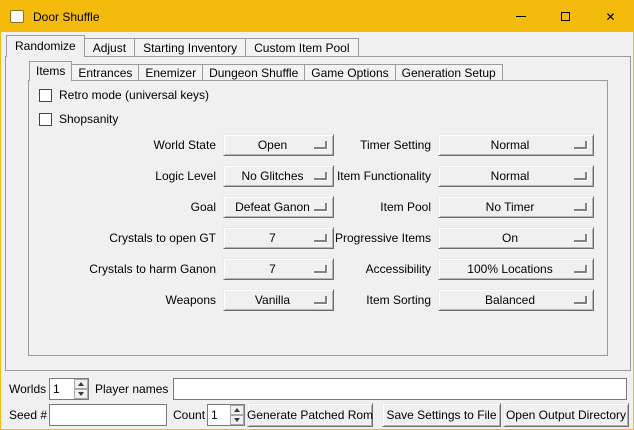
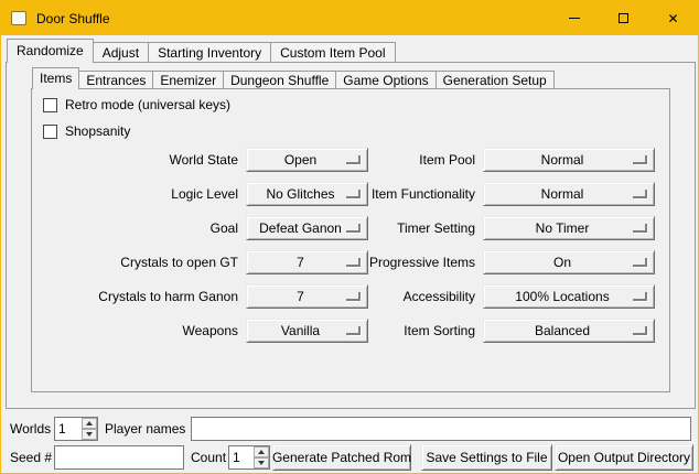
  Door Shuffle
  ✕
  Randomize
  Adjust
  Starting Inventory
  Custom Item Pool
  Items
  Entrances
  Enemizer
  Dungeon Shuffle
  Game Options
  Generation Setup
  Retro mode (universal keys)
  Shopsanity
  World State
  Open
  Logic Level
  No Glitches
  Goal
  Defeat Ganon
  Crystals to open GT
  7
  Crystals to harm Ganon
  7
  Weapons
  Vanilla
- Timer Setting
+ Item Pool
  Normal
  Item Functionality
  Normal
- Item Pool
+ Timer Setting
  No Timer
  Progressive Items
  On
  Accessibility
  100% Locations
  Item Sorting
  Balanced
  Worlds
  1
  Player names
  Seed #
  Count
  1
  Generate Patched Rom
  Save Settings to File
  Open Output Directory
